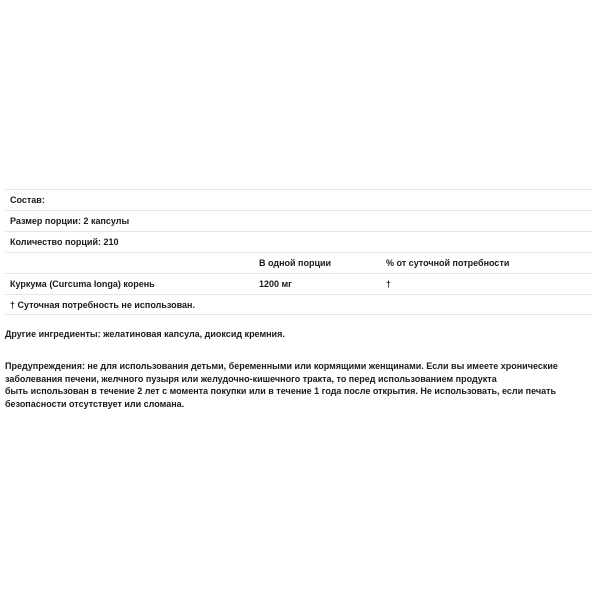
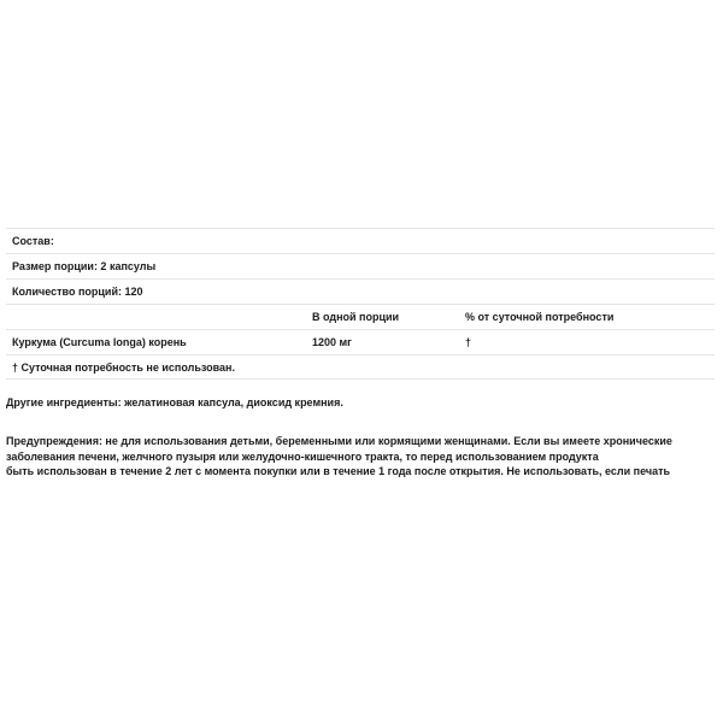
  Состав:
  Размер порции: 2 капсулы
- Количество порций: 210
+ Количество порций: 120
  В одной порции
  % от суточной потребности
  Куркума (Curcuma longa) корень
  1200 мг
  †
  † Суточная потребность не использован.
  Другие ингредиенты: желатиновая капсула, диоксид кремния.
  Предупреждения: не для использования детьми, беременными или кормящими женщинами. Если вы имеете хронические
  заболевания печени, желчного пузыря или желудочно-кишечного тракта, то перед использованием продукта
  быть использован в течение 2 лет с момента покупки или в течение 1 года после открытия. Не использовать, если печать
- безопасности отсутствует или сломана.
